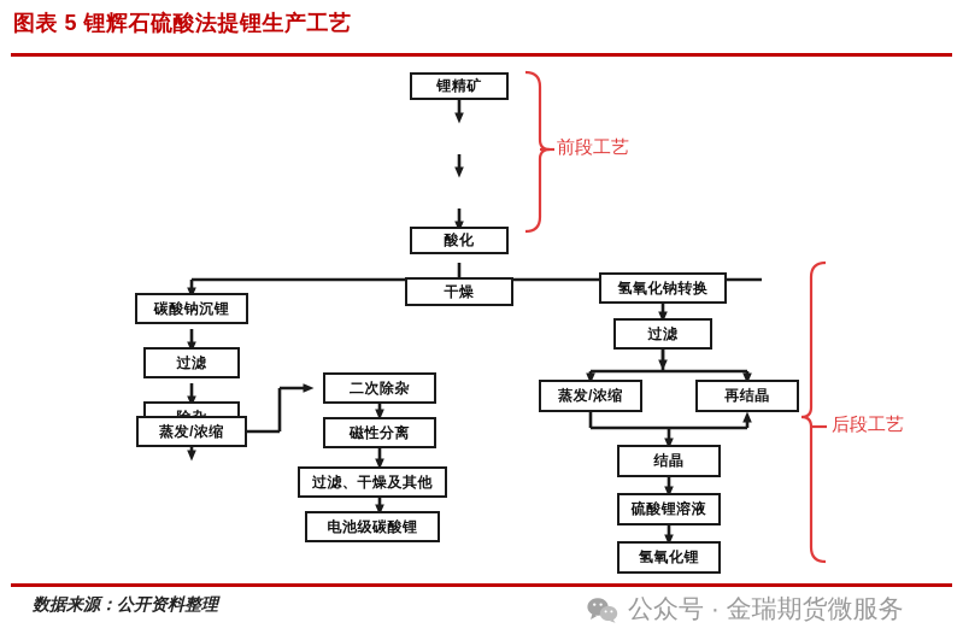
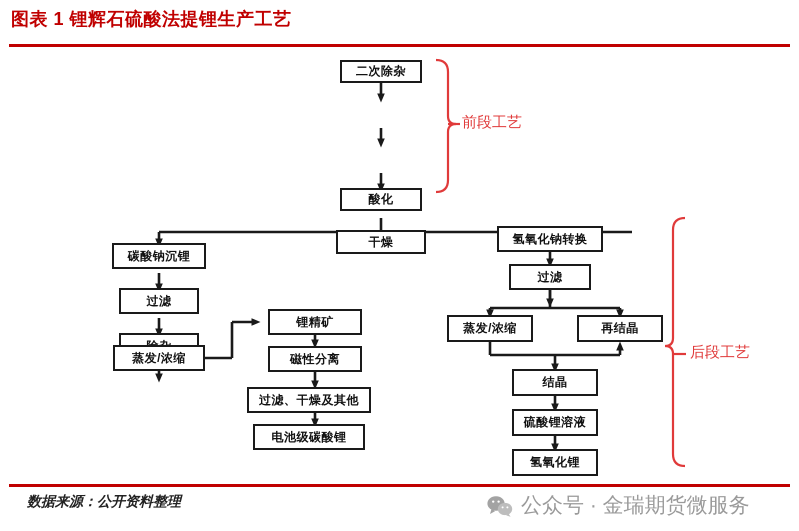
- 图表 5 锂辉石硫酸法提锂生产工艺
+ 图表 1 锂辉石硫酸法提锂生产工艺
- 锂精矿
+ 二次除杂
  酸化
  干燥
  碳酸钠沉锂
  过滤
  蒸发/浓缩
- 二次除杂
+ 锂精矿
  磁性分离
  过滤、干燥及其他
  电池级碳酸锂
  氢氧化钠转换
  过滤
  蒸发/浓缩
  再结晶
  结晶
  硫酸锂溶液
  氢氧化锂
  前段工艺
  后段工艺
  数据来源：公开资料整理
  公众号 · 金瑞期货微服务
